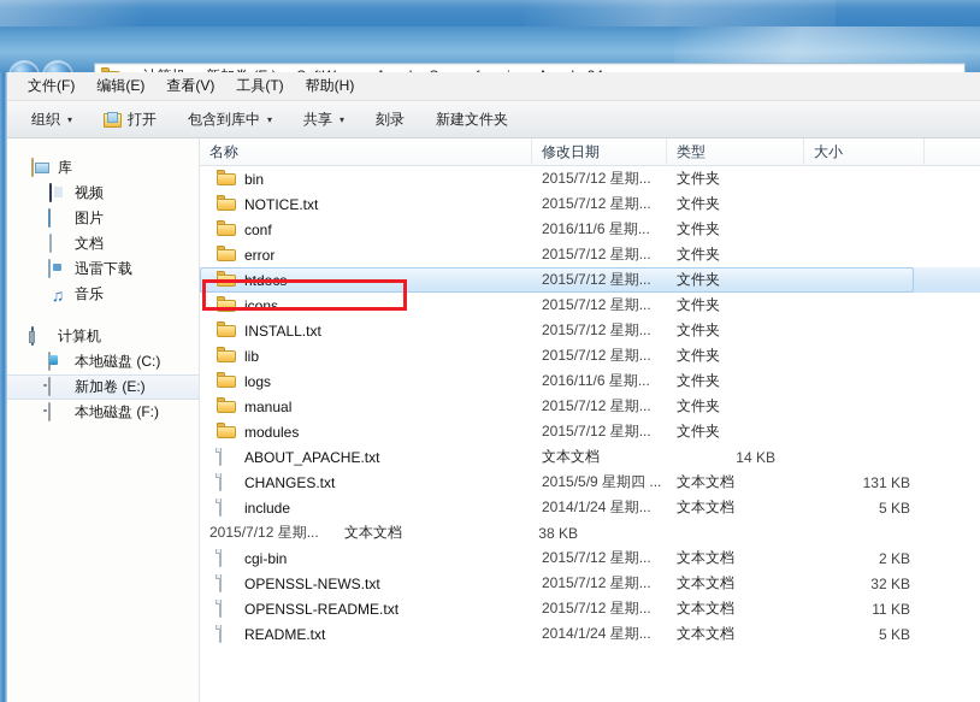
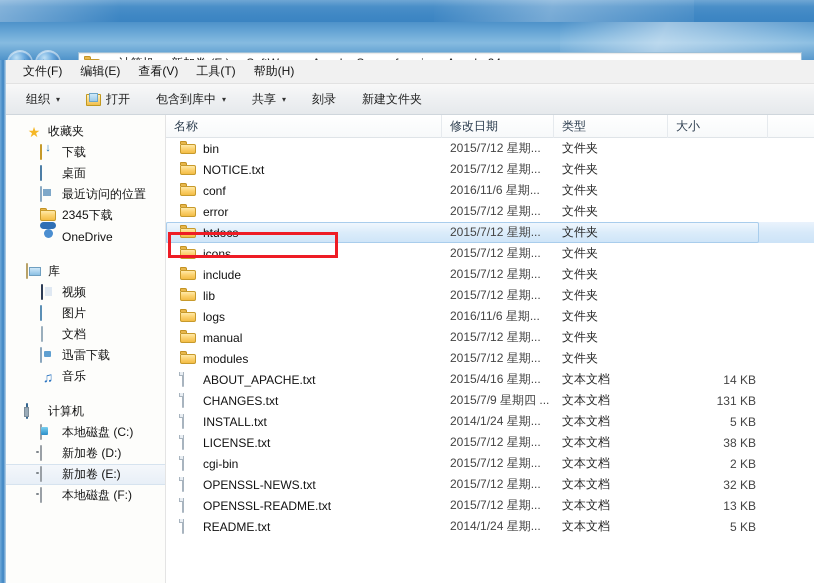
  文件(F)
  编辑(E)
  查看(V)
  工具(T)
  帮助(H)
  组织
  ▾
  打开
  包含到库中
  ▾
  共享
  ▾
  刻录
  新建文件夹
+ ★
+ 收藏夹
+ 下载
+ 桌面
+ 最近访问的位置
+ 2345下载
+ OneDrive
  库
  视频
  图片
  文档
  迅雷下载
  ♫
  音乐
  计算机
  本地磁盘 (C:)
+ 新加卷 (D:)
  新加卷 (E:)
  本地磁盘 (F:)
  名称
  修改日期
  类型
  大小
  bin
  2015/7/12 星期...
  文件夹
  NOTICE.txt
  2015/7/12 星期...
  文件夹
  conf
  2016/11/6 星期...
  文件夹
  error
  2015/7/12 星期...
  文件夹
  htdocs
  2015/7/12 星期...
  文件夹
  icons
  2015/7/12 星期...
  文件夹
- INSTALL.txt
+ include
  2015/7/12 星期...
  文件夹
  lib
  2015/7/12 星期...
  文件夹
  logs
  2016/11/6 星期...
  文件夹
  manual
  2015/7/12 星期...
  文件夹
  modules
  2015/7/12 星期...
  文件夹
  ABOUT_APACHE.txt
+ 2015/4/16 星期...
  文本文档
  14 KB
  CHANGES.txt
- 2015/5/9 星期四 ...
+ 2015/7/9 星期四 ...
  文本文档
  131 KB
- include
+ INSTALL.txt
  2014/1/24 星期...
  文本文档
  5 KB
+ LICENSE.txt
  2015/7/12 星期...
  文本文档
  38 KB
  cgi-bin
  2015/7/12 星期...
  文本文档
  2 KB
  OPENSSL-NEWS.txt
  2015/7/12 星期...
  文本文档
  32 KB
  OPENSSL-README.txt
  2015/7/12 星期...
  文本文档
- 11 KB
+ 13 KB
  README.txt
  2014/1/24 星期...
  文本文档
  5 KB
